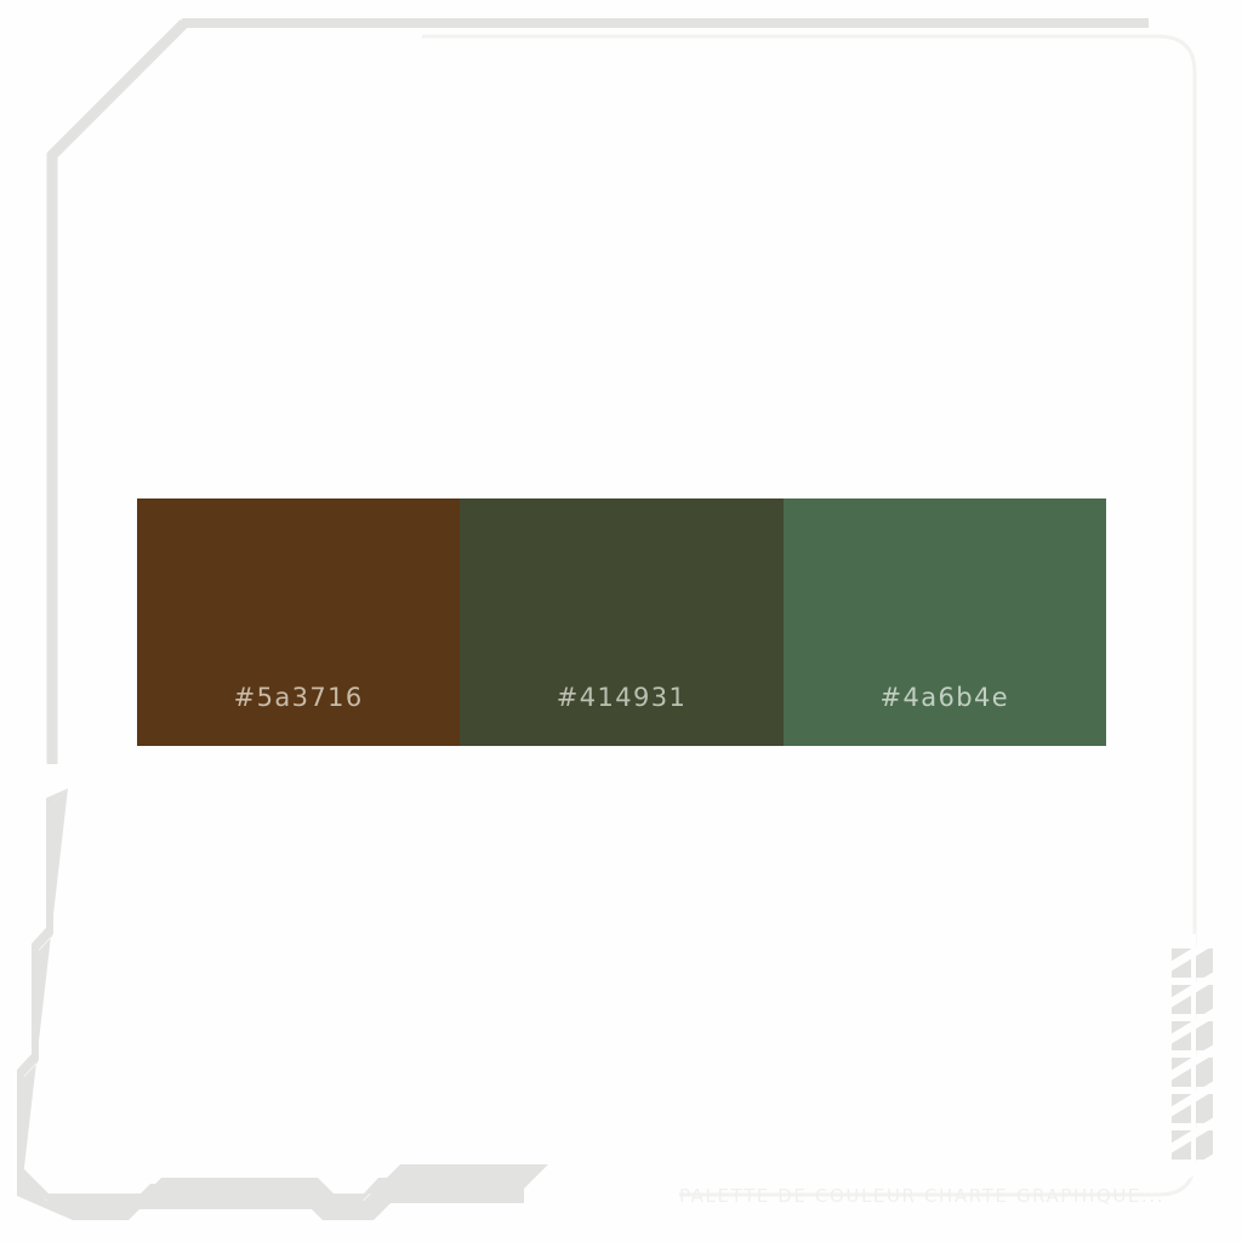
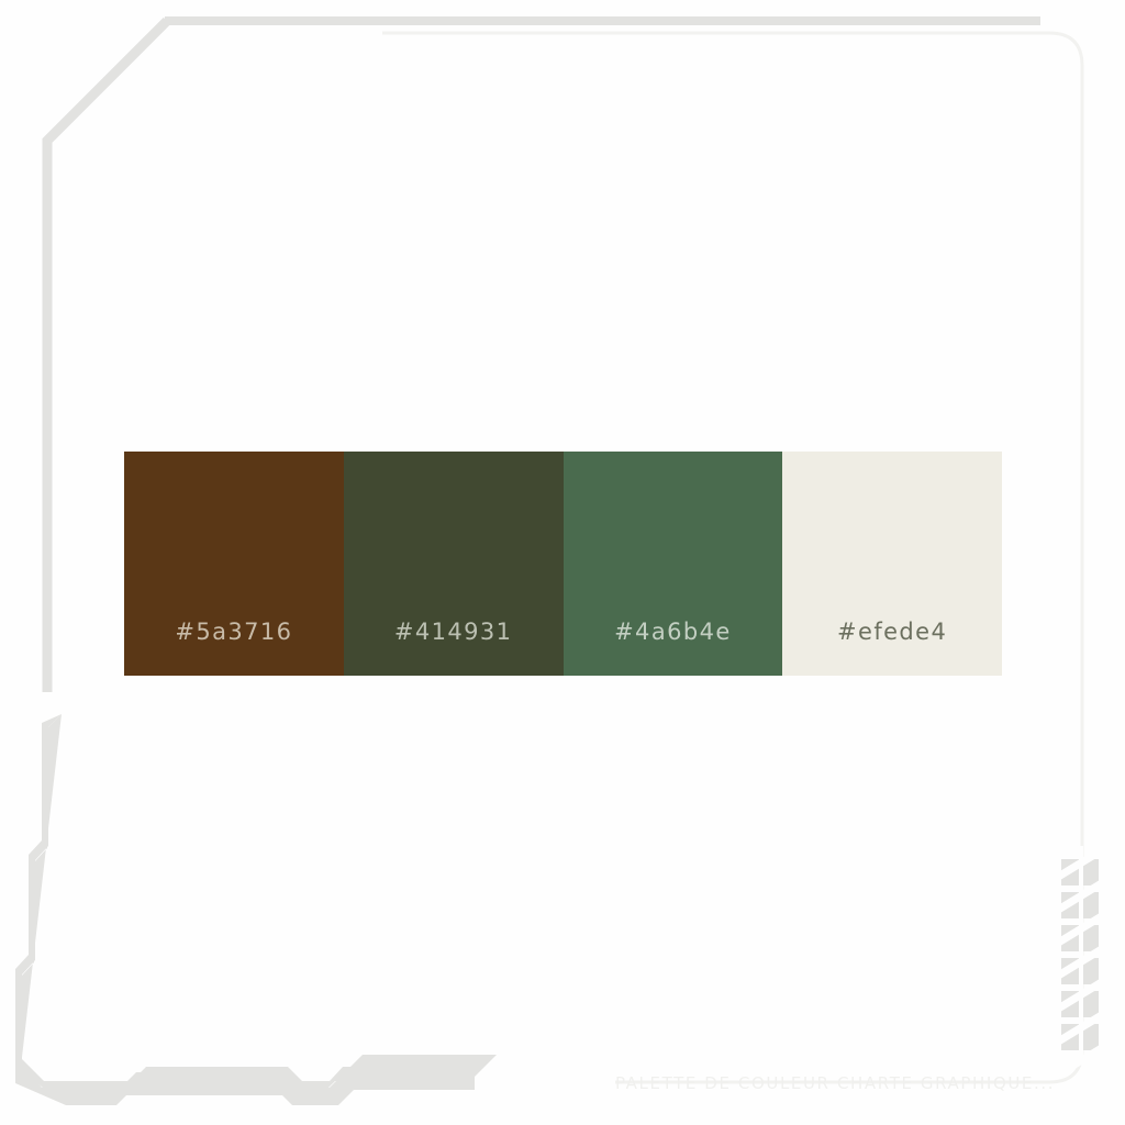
  #5a3716
  #414931
  #4a6b4e
+ #efede4
